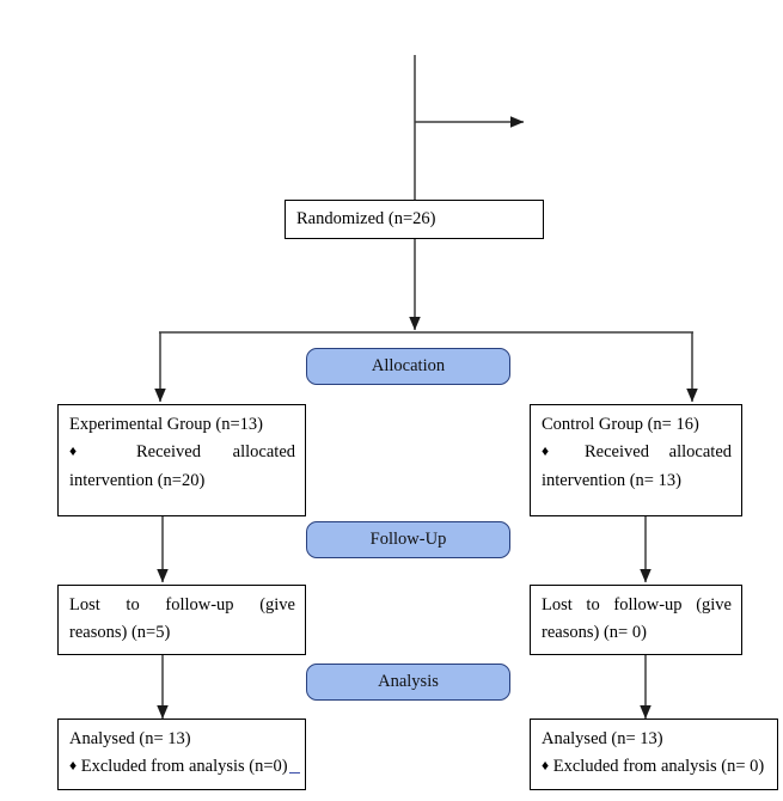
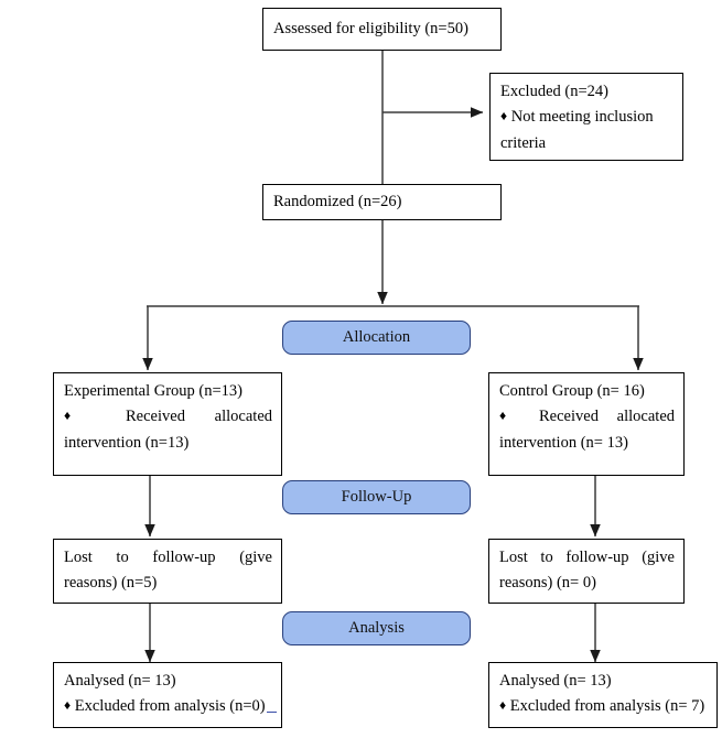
+ Assessed for eligibility (n=50)
+ Excluded (n=24)
+ ♦ Not meeting inclusion
+ criteria
  Randomized (n=26)
  Allocation
  Experimental Group (n=13)
  ♦ Received allocated
- intervention (n=20)
+ intervention (n=13)
  Control Group (n= 16)
  ♦ Received allocated
  intervention (n= 13)
  Follow-Up
  Lost to follow-up (give
  reasons) (n=5)
  Lost to follow-up (give
  reasons) (n= 0)
  Analysis
  Analysed (n= 13)
  ♦ Excluded from analysis (n=0)
  Analysed (n= 13)
- ♦ Excluded from analysis (n= 0)
+ ♦ Excluded from analysis (n= 7)
